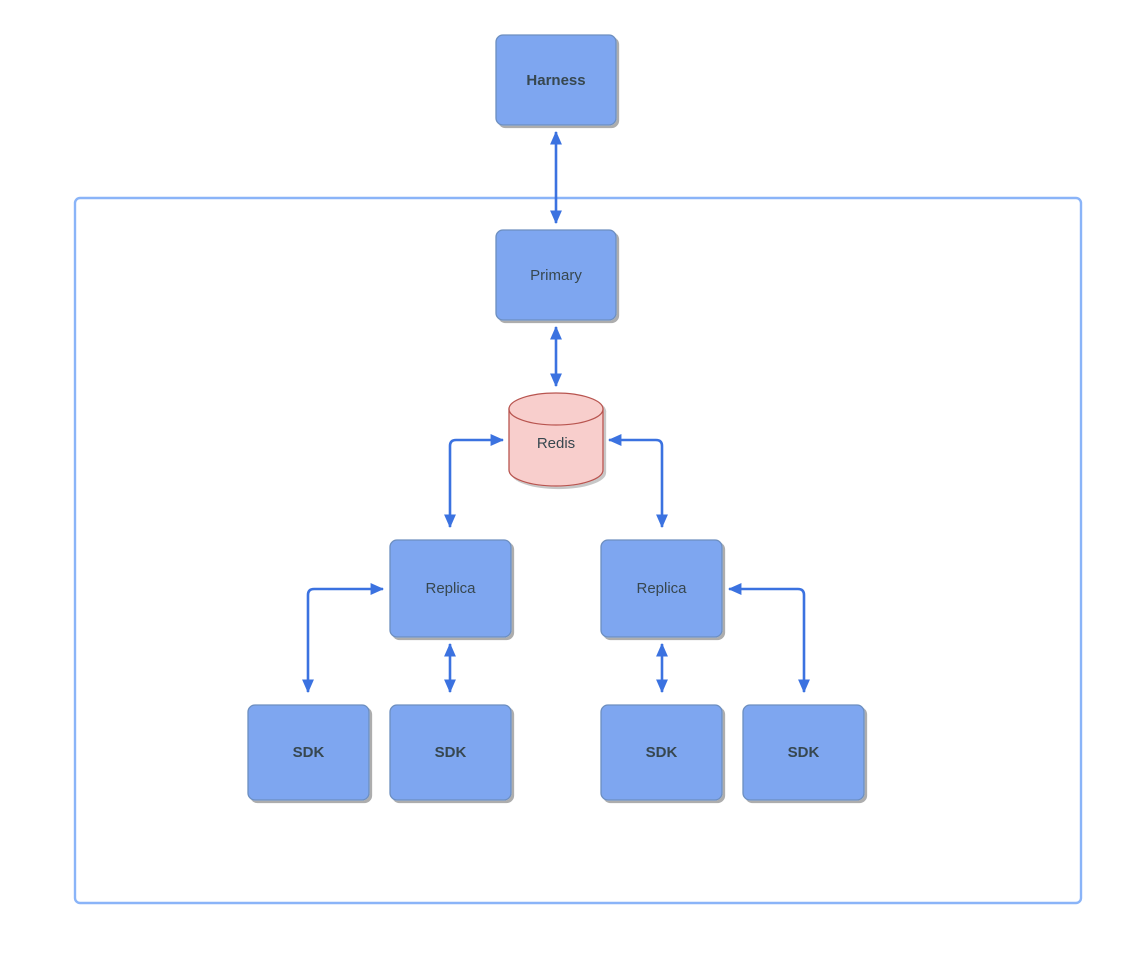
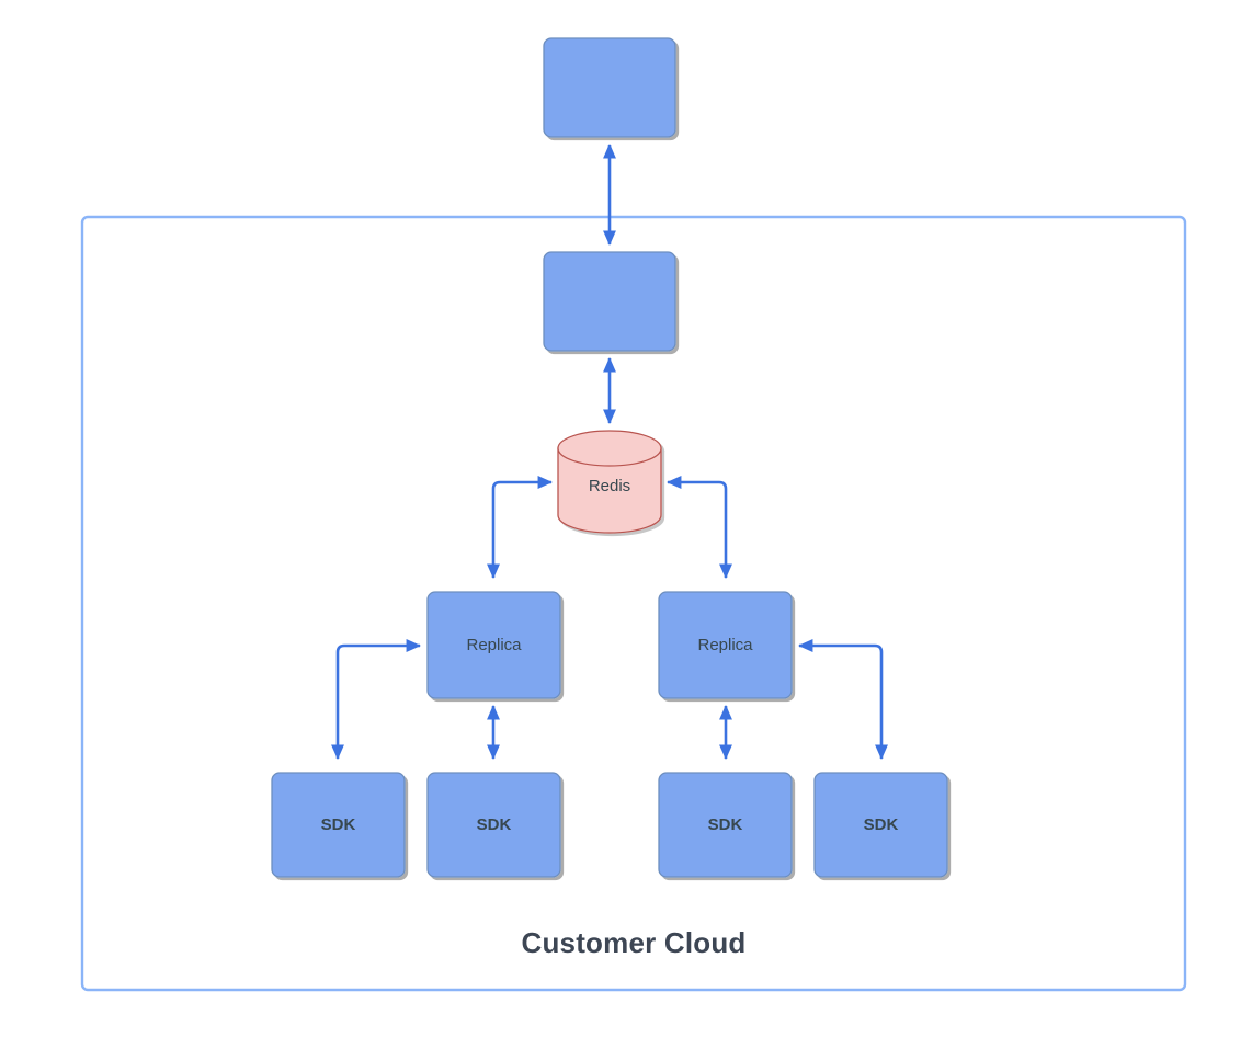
- Harness
- Primary
  Redis
  Replica
  Replica
  SDK
  SDK
  SDK
  SDK
+ Customer Cloud
